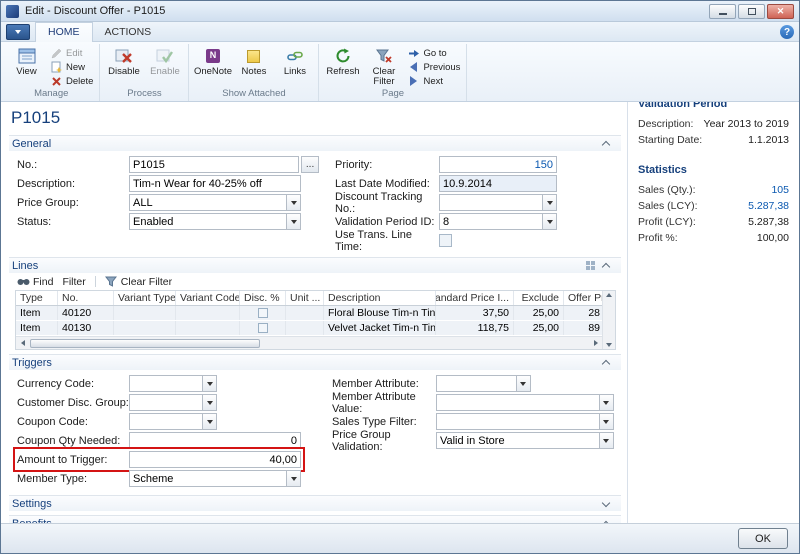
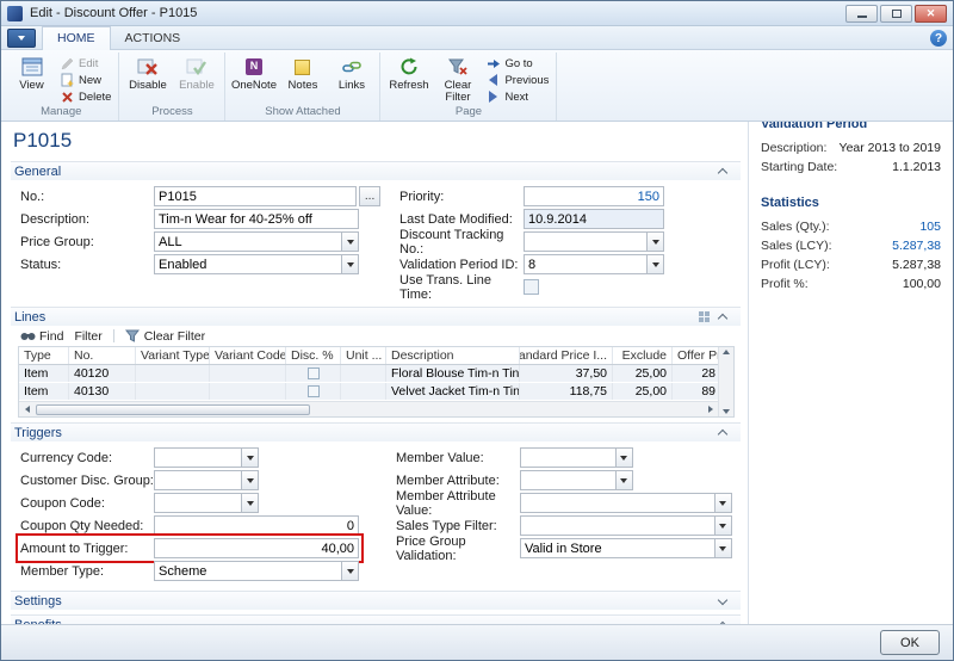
  Edit - Discount Offer - P1015
  ✕
  HOME
  ACTIONS
  ?
  View
  Edit
  New
  Delete
  Manage
  Disable
  Enable
  Process
  N
  OneNote
  Notes
  Links
  Show Attached
  Refresh
  Clear Filter
  Go to
  Previous
  Next
  Page
  P1015
  General
  No.:
  P1015
  ...
  Description:
  Tim-n Wear for 40-25% off
  Price Group:
  ALL
  Status:
  Enabled
  Priority:
  150
  Last Date Modified:
  10.9.2014
  Discount Tracking No.:
  Validation Period ID:
  8
  Use Trans. Line Time:
  Lines
  Find
  Filter
  Clear Filter
  Type
  No.
  Variant Type
  Variant Code
  Disc. %
  Unit ...
  Description
  andard Price I...
  Exclude
  Item
  40120
  Floral Blouse Tim-n Tin
  37,50
  25,00
  28
  Item
  40130
  Velvet Jacket Tim-n Tin
  118,75
  25,00
  89
  Triggers
  Currency Code:
  Customer Disc. Group:
  Coupon Code:
  Coupon Qty Needed:
  0
  Amount to Trigger:
  40,00
  Member Type:
  Scheme
+ Member Value:
  Member Attribute:
  Member Attribute Value:
  Sales Type Filter:
  Price Group Validation:
  Valid in Store
  Settings
  Validation Period
  Description:
  Year 2013 to 2019
  Starting Date:
  1.1.2013
  Statistics
  Sales (Qty.):
  105
  Sales (LCY):
  5.287,38
  Profit (LCY):
  5.287,38
  Profit %:
  100,00
  OK
